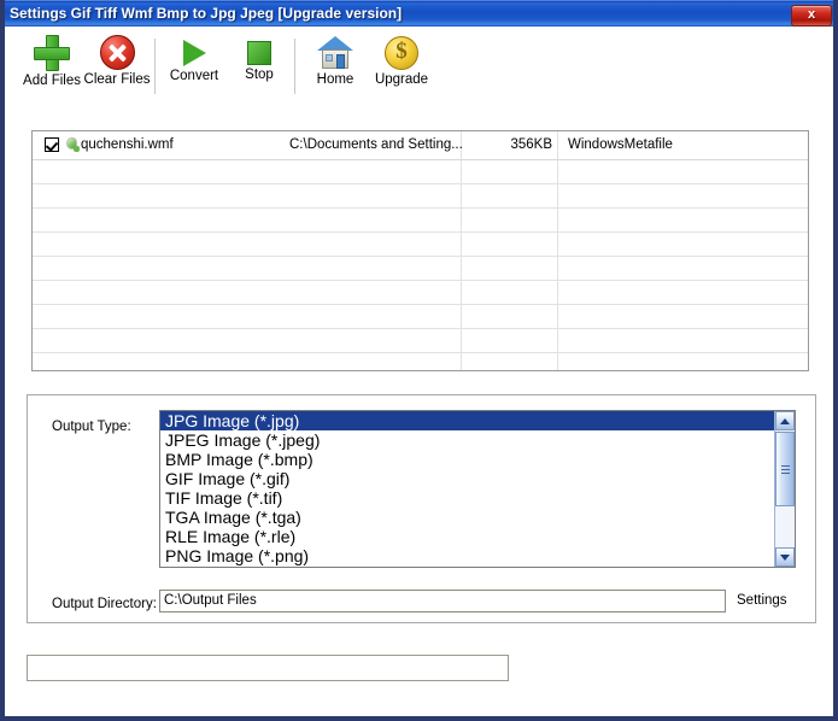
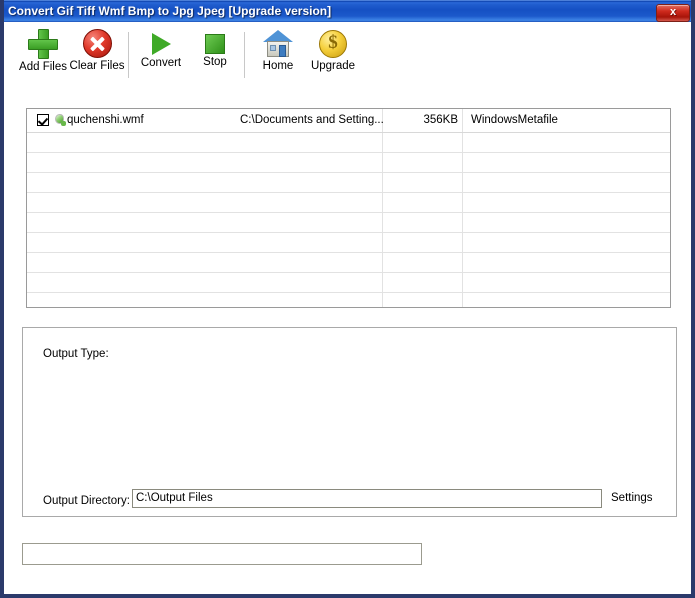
- Settings Gif Tiff Wmf Bmp to Jpg Jpeg [Upgrade version]
+ Convert Gif Tiff Wmf Bmp to Jpg Jpeg [Upgrade version]
  x
  Add Files
  Clear Files
  Convert
  Stop
  Home
  Upgrade
  quchenshi.wmf
  C:\Documents and Setting...
  356KB
  WindowsMetafile
  Output Type:
- JPG Image (*.jpg)
- JPEG Image (*.jpeg)
- BMP Image (*.bmp)
- GIF Image (*.gif)
- TIF Image (*.tif)
- TGA Image (*.tga)
- RLE Image (*.rle)
- PNG Image (*.png)
  Output Directory:
  C:\Output Files
  Settings
